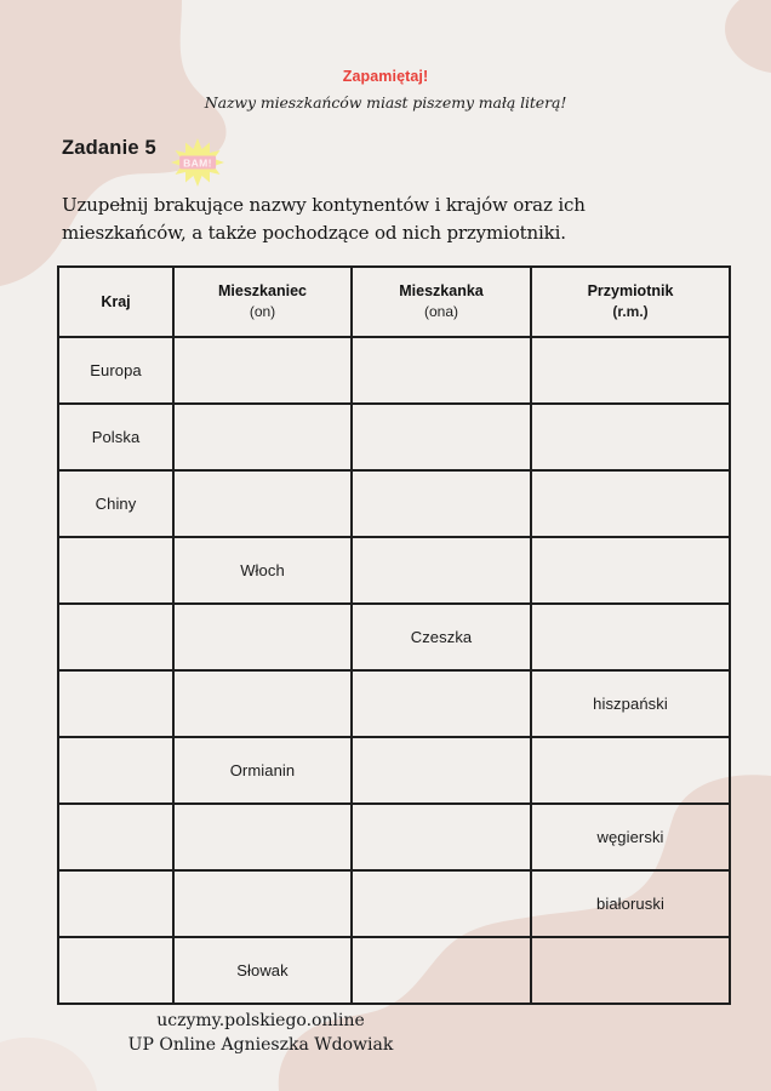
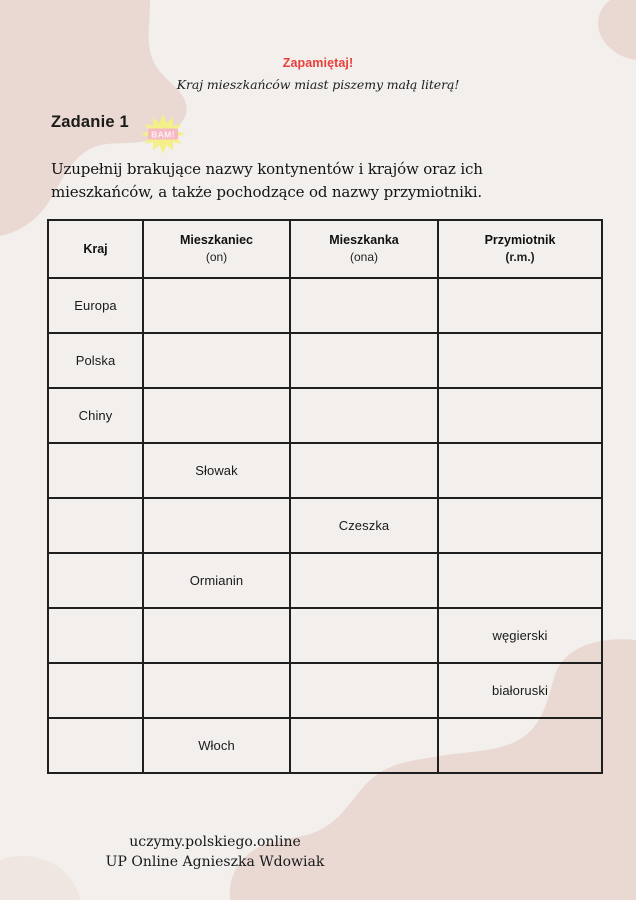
  Zapamiętaj!
- Nazwy mieszkańców miast piszemy małą literą!
+ Kraj mieszkańców miast piszemy małą literą!
- Zadanie 5
+ Zadanie 1
  BAM!
- Uzupełnij brakujące nazwy kontynentów i krajów oraz ich mieszkańców, a także pochodzące od nich przymiotniki.
+ Uzupełnij brakujące nazwy kontynentów i krajów oraz ich mieszkańców, a także pochodzące od nazwy przymiotniki.
  Kraj	Mieszkaniec (on)	Mieszkanka (ona)	Przymiotnik (r.m.)
  Europa
  Polska
  Chiny
- 	Włoch
+ 	Słowak
  		Czeszka
- 			hiszpański
  	Ormianin
  			węgierski
  			białoruski
- 	Słowak
+ 	Włoch
  uczymy.polskiego.online
  UP Online Agnieszka Wdowiak
